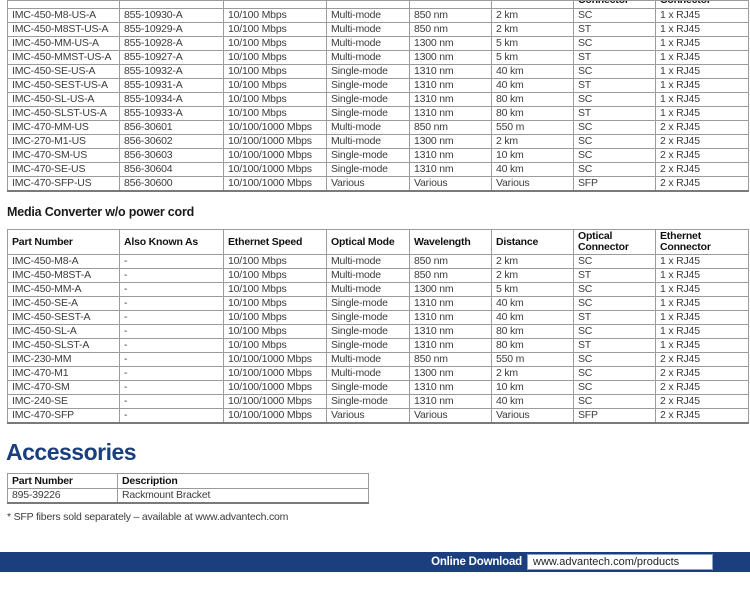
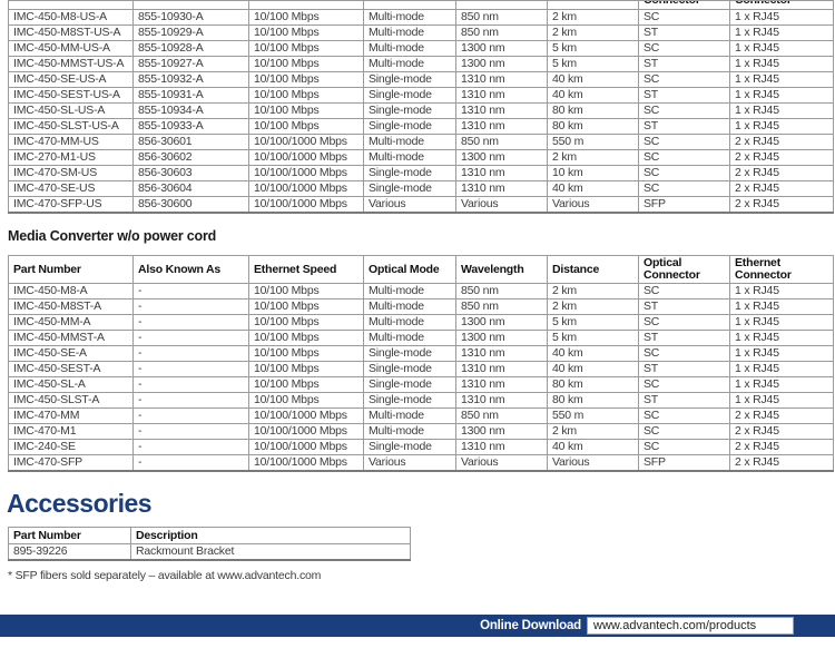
  IMC-450-M8-US-A	855-10930-A	10/100 Mbps	Multi-mode	850 nm	2 km	SC	1 x RJ45
  IMC-450-M8ST-US-A	855-10929-A	10/100 Mbps	Multi-mode	850 nm	2 km	ST	1 x RJ45
  IMC-450-MM-US-A	855-10928-A	10/100 Mbps	Multi-mode	1300 nm	5 km	SC	1 x RJ45
  IMC-450-MMST-US-A	855-10927-A	10/100 Mbps	Multi-mode	1300 nm	5 km	ST	1 x RJ45
  IMC-450-SE-US-A	855-10932-A	10/100 Mbps	Single-mode	1310 nm	40 km	SC	1 x RJ45
  IMC-450-SEST-US-A	855-10931-A	10/100 Mbps	Single-mode	1310 nm	40 km	ST	1 x RJ45
  IMC-450-SL-US-A	855-10934-A	10/100 Mbps	Single-mode	1310 nm	80 km	SC	1 x RJ45
  IMC-450-SLST-US-A	855-10933-A	10/100 Mbps	Single-mode	1310 nm	80 km	ST	1 x RJ45
  IMC-470-MM-US	856-30601	10/100/1000 Mbps	Multi-mode	850 nm	550 m	SC	2 x RJ45
  IMC-270-M1-US	856-30602	10/100/1000 Mbps	Multi-mode	1300 nm	2 km	SC	2 x RJ45
  IMC-470-SM-US	856-30603	10/100/1000 Mbps	Single-mode	1310 nm	10 km	SC	2 x RJ45
  IMC-470-SE-US	856-30604	10/100/1000 Mbps	Single-mode	1310 nm	40 km	SC	2 x RJ45
  IMC-470-SFP-US	856-30600	10/100/1000 Mbps	Various	Various	Various	SFP	2 x RJ45
  Media Converter w/o power cord
  Part Number	Also Known As	Ethernet Speed	Optical Mode	Wavelength	Distance	Optical Connector	Ethernet Connector
  IMC-450-M8-A	-	10/100 Mbps	Multi-mode	850 nm	2 km	SC	1 x RJ45
  IMC-450-M8ST-A	-	10/100 Mbps	Multi-mode	850 nm	2 km	ST	1 x RJ45
  IMC-450-MM-A	-	10/100 Mbps	Multi-mode	1300 nm	5 km	SC	1 x RJ45
+ IMC-450-MMST-A	-	10/100 Mbps	Multi-mode	1300 nm	5 km	ST	1 x RJ45
  IMC-450-SE-A	-	10/100 Mbps	Single-mode	1310 nm	40 km	SC	1 x RJ45
  IMC-450-SEST-A	-	10/100 Mbps	Single-mode	1310 nm	40 km	ST	1 x RJ45
  IMC-450-SL-A	-	10/100 Mbps	Single-mode	1310 nm	80 km	SC	1 x RJ45
  IMC-450-SLST-A	-	10/100 Mbps	Single-mode	1310 nm	80 km	ST	1 x RJ45
- IMC-230-MM	-	10/100/1000 Mbps	Multi-mode	850 nm	550 m	SC	2 x RJ45
+ IMC-470-MM	-	10/100/1000 Mbps	Multi-mode	850 nm	550 m	SC	2 x RJ45
  IMC-470-M1	-	10/100/1000 Mbps	Multi-mode	1300 nm	2 km	SC	2 x RJ45
- IMC-470-SM	-	10/100/1000 Mbps	Single-mode	1310 nm	10 km	SC	2 x RJ45
  IMC-240-SE	-	10/100/1000 Mbps	Single-mode	1310 nm	40 km	SC	2 x RJ45
  IMC-470-SFP	-	10/100/1000 Mbps	Various	Various	Various	SFP	2 x RJ45
  Accessories
  Part Number	Description
  895-39226	Rackmount Bracket
  * SFP fibers sold separately – available at www.advantech.com
  Online Download
  www.advantech.com/products
